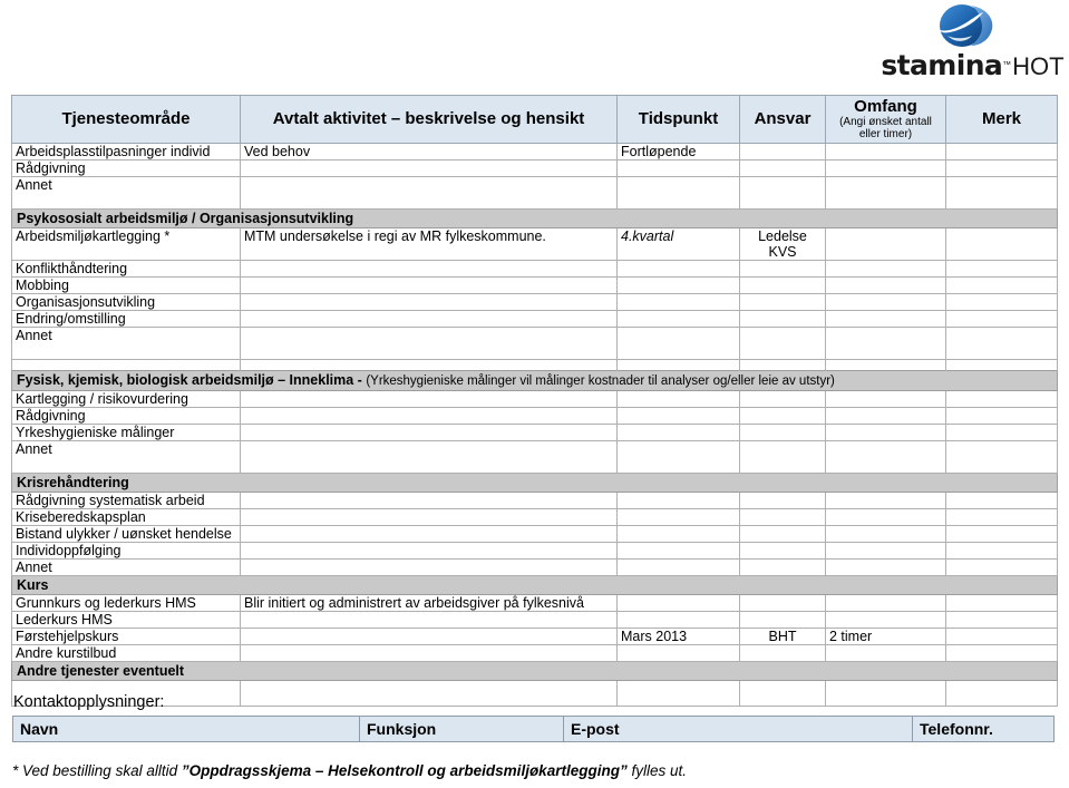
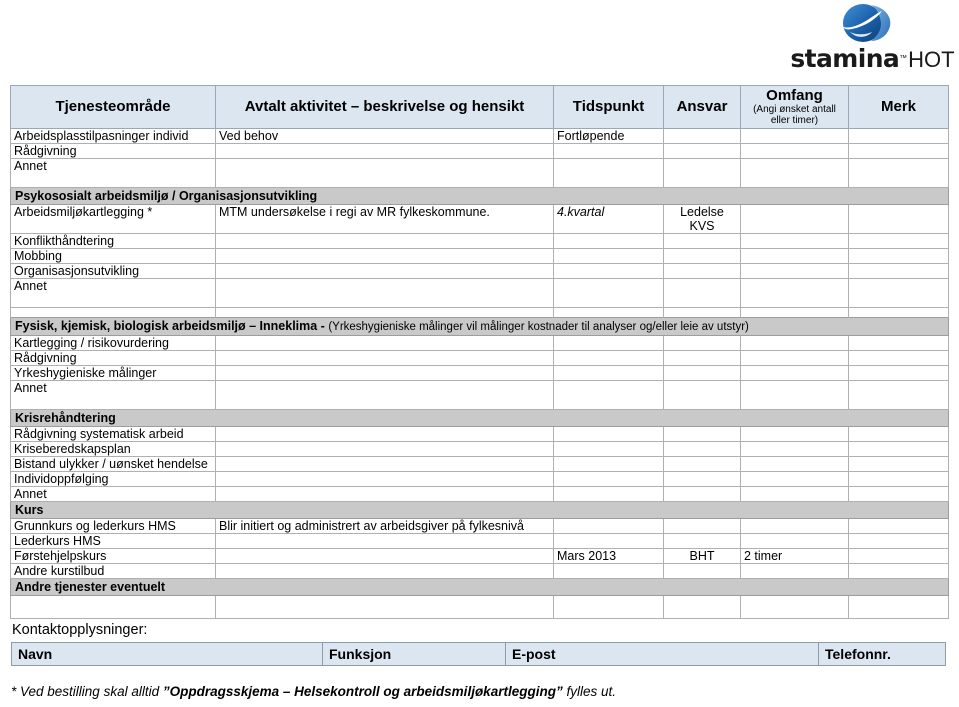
  stamina™HOT
  Tjenesteområde	Avtalt aktivitet – beskrivelse og hensikt	Tidspunkt	Ansvar	Omfang(Angi ønsket antall eller timer)	Merk
  Arbeidsplasstilpasninger individ	Ved behov	Fortløpende
  Rådgivning
  Annet
  Psykososialt arbeidsmiljø / Organisasjonsutvikling
  Arbeidsmiljøkartlegging *	MTM undersøkelse i regi av MR fylkeskommune.	4.kvartal	Ledelse KVS
  Konflikthåndtering
  Mobbing
  Organisasjonsutvikling
- Endring/omstilling
  Annet
  Fysisk, kjemisk, biologisk arbeidsmiljø – Inneklima - (Yrkeshygieniske målinger vil målinger kostnader til analyser og/eller leie av utstyr)
  Kartlegging / risikovurdering
  Rådgivning
  Yrkeshygieniske målinger
  Annet
  Krisrehåndtering
  Rådgivning systematisk arbeid
  Kriseberedskapsplan
  Bistand ulykker / uønsket hendelse
  Individoppfølging
  Annet
  Kurs
  Grunnkurs og lederkurs HMS	Blir initiert og administrert av arbeidsgiver på fylkesnivå
  Lederkurs HMS
  Førstehjelpskurs		Mars 2013	BHT	2 timer
  Andre kurstilbud
  Andre tjenester eventuelt
  Kontaktopplysninger:
  Navn	Funksjon	E-post	Telefonnr.
  * Ved bestilling skal alltid ”Oppdragsskjema – Helsekontroll og arbeidsmiljøkartlegging” fylles ut.
